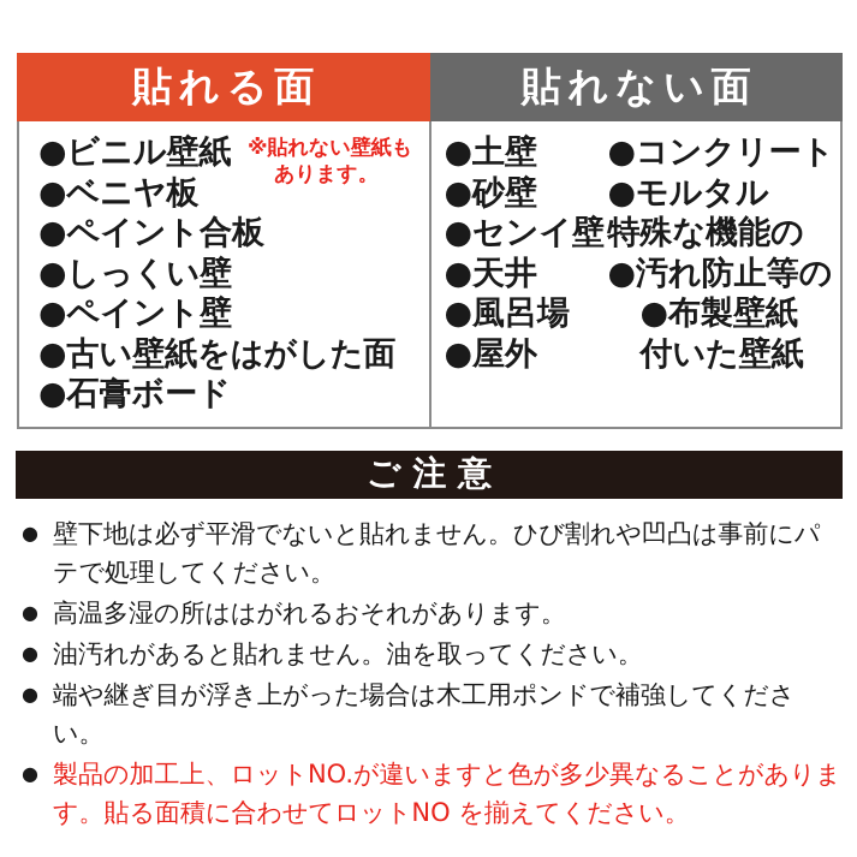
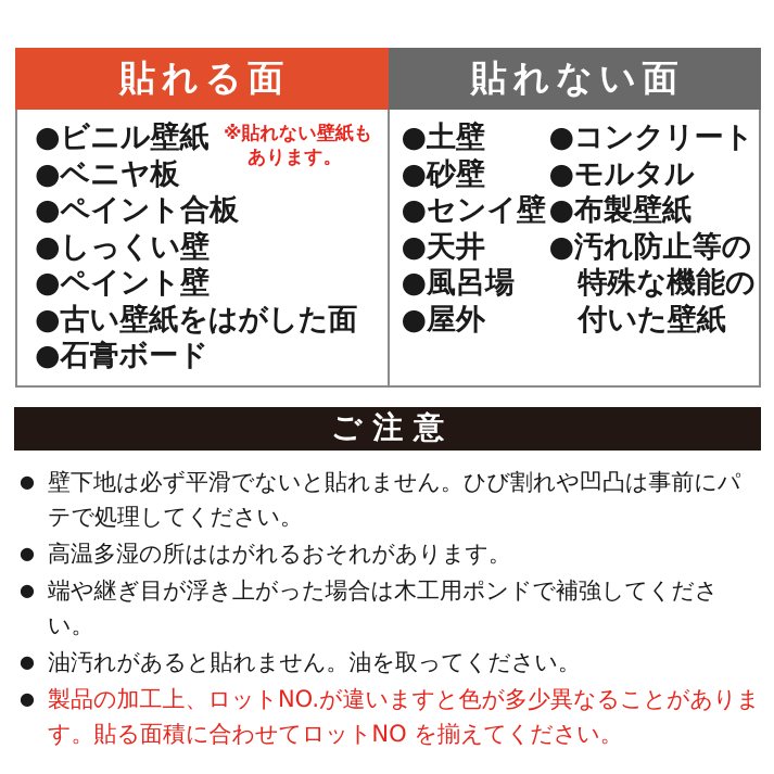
  貼れる面
  ●ビニル壁紙
  ●ベニヤ板
  ●ペイント合板
  ●しっくい壁
  ●ペイント壁
  ●古い壁紙をはがした面
  ●石膏ボード
  ※貼れない壁紙も
  あります。
  貼れない面
  ●土壁
  ●砂壁
  ●センイ壁
  ●天井
  ●風呂場
  ●屋外
  ●コンクリート
  ●モルタル
- 特殊な機能の
+ ●布製壁紙
  ●汚れ防止等の
- ●布製壁紙
+ 特殊な機能の
  付いた壁紙
  ご注意
  ●
  壁下地は必ず平滑でないと貼れません。ひび割れや凹凸は事前にパテで処理してください。
  ●
  高温多湿の所ははがれるおそれがあります。
  ●
- 油汚れがあると貼れません。油を取ってください。
+ 端や継ぎ目が浮き上がった場合は木工用ポンドで補強してください。
  ●
- 端や継ぎ目が浮き上がった場合は木工用ポンドで補強してください。
+ 油汚れがあると貼れません。油を取ってください。
  ●
  製品の加工上、ロットNO.が違いますと色が多少異なることがあります。貼る面積に合わせてロットNO を揃えてください。
